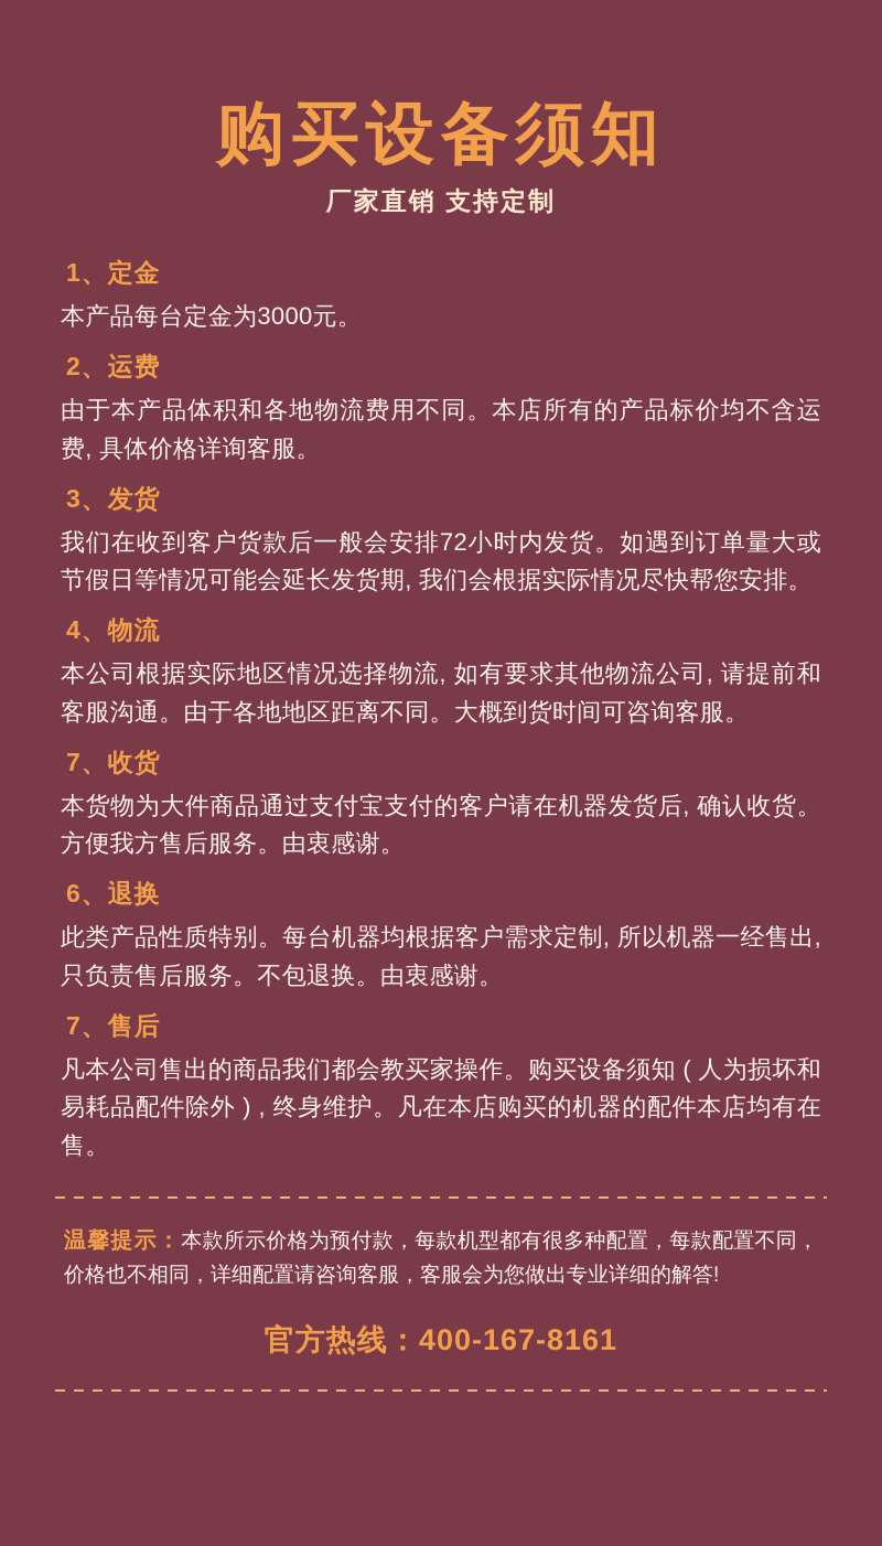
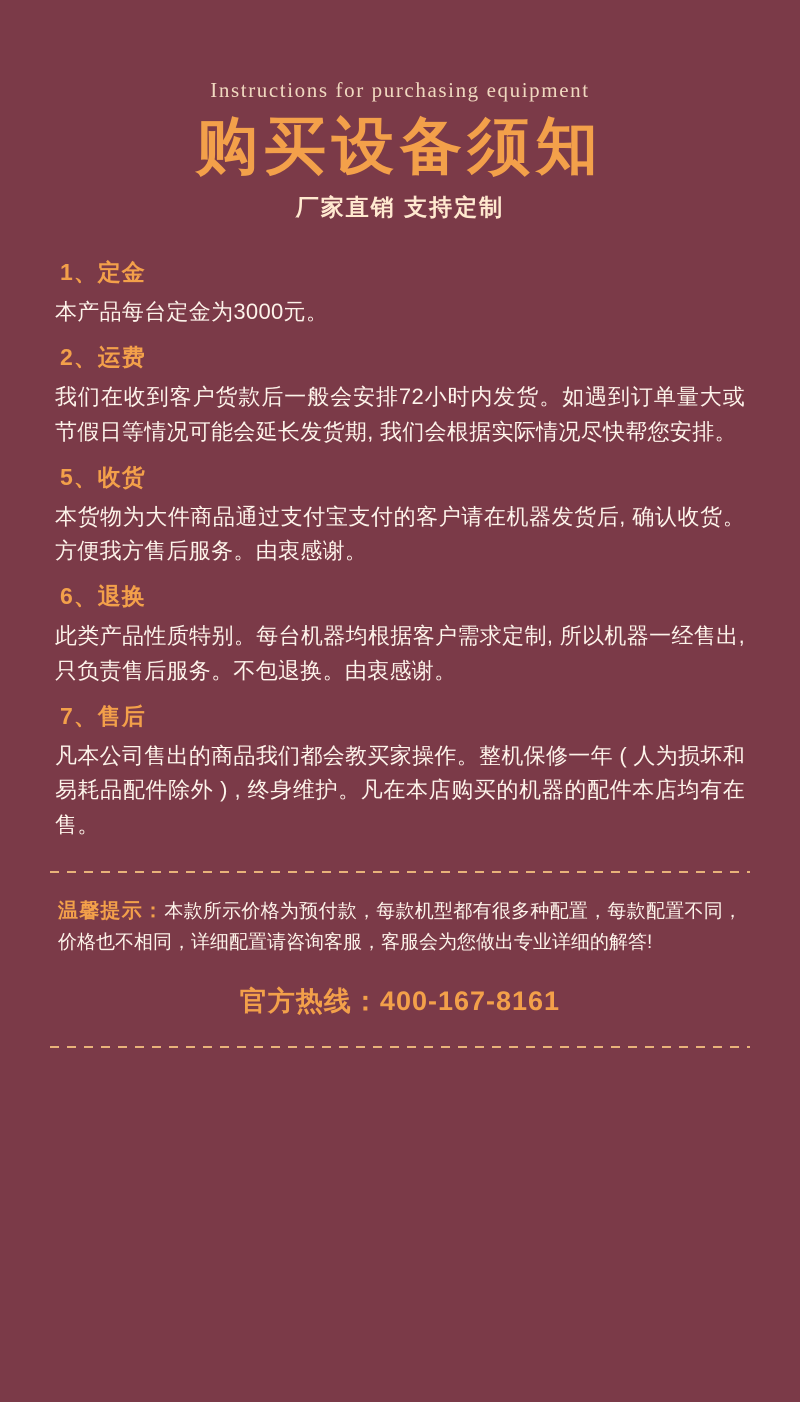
+ Instructions for purchasing equipment
  购买设备须知
  厂家直销 支持定制
  1、定金
  本产品每台定金为3000元。
  2、运费
- 由于本产品体积和各地物流费用不同。本店所有的产品标价均不含运费, 具体价格详询客服。
- 3、发货
  我们在收到客户货款后一般会安排72小时内发货。如遇到订单量大或节假日等情况可能会延长发货期, 我们会根据实际情况尽快帮您安排。
- 4、物流
- 本公司根据实际地区情况选择物流, 如有要求其他物流公司, 请提前和客服沟通。由于各地地区距离不同。大概到货时间可咨询客服。
- 7、收货
+ 5、收货
  本货物为大件商品通过支付宝支付的客户请在机器发货后, 确认收货。方便我方售后服务。由衷感谢。
  6、退换
  此类产品性质特别。每台机器均根据客户需求定制, 所以机器一经售出, 只负责售后服务。不包退换。由衷感谢。
  7、售后
- 凡本公司售出的商品我们都会教买家操作。购买设备须知 ( 人为损坏和易耗品配件除外 ) , 终身维护。凡在本店购买的机器的配件本店均有在售。
+ 凡本公司售出的商品我们都会教买家操作。整机保修一年 ( 人为损坏和易耗品配件除外 ) , 终身维护。凡在本店购买的机器的配件本店均有在售。
  温馨提示：本款所示价格为预付款，每款机型都有很多种配置，每款配置不同，价格也不相同，详细配置请咨询客服，客服会为您做出专业详细的解答!
  官方热线：400-167-8161
